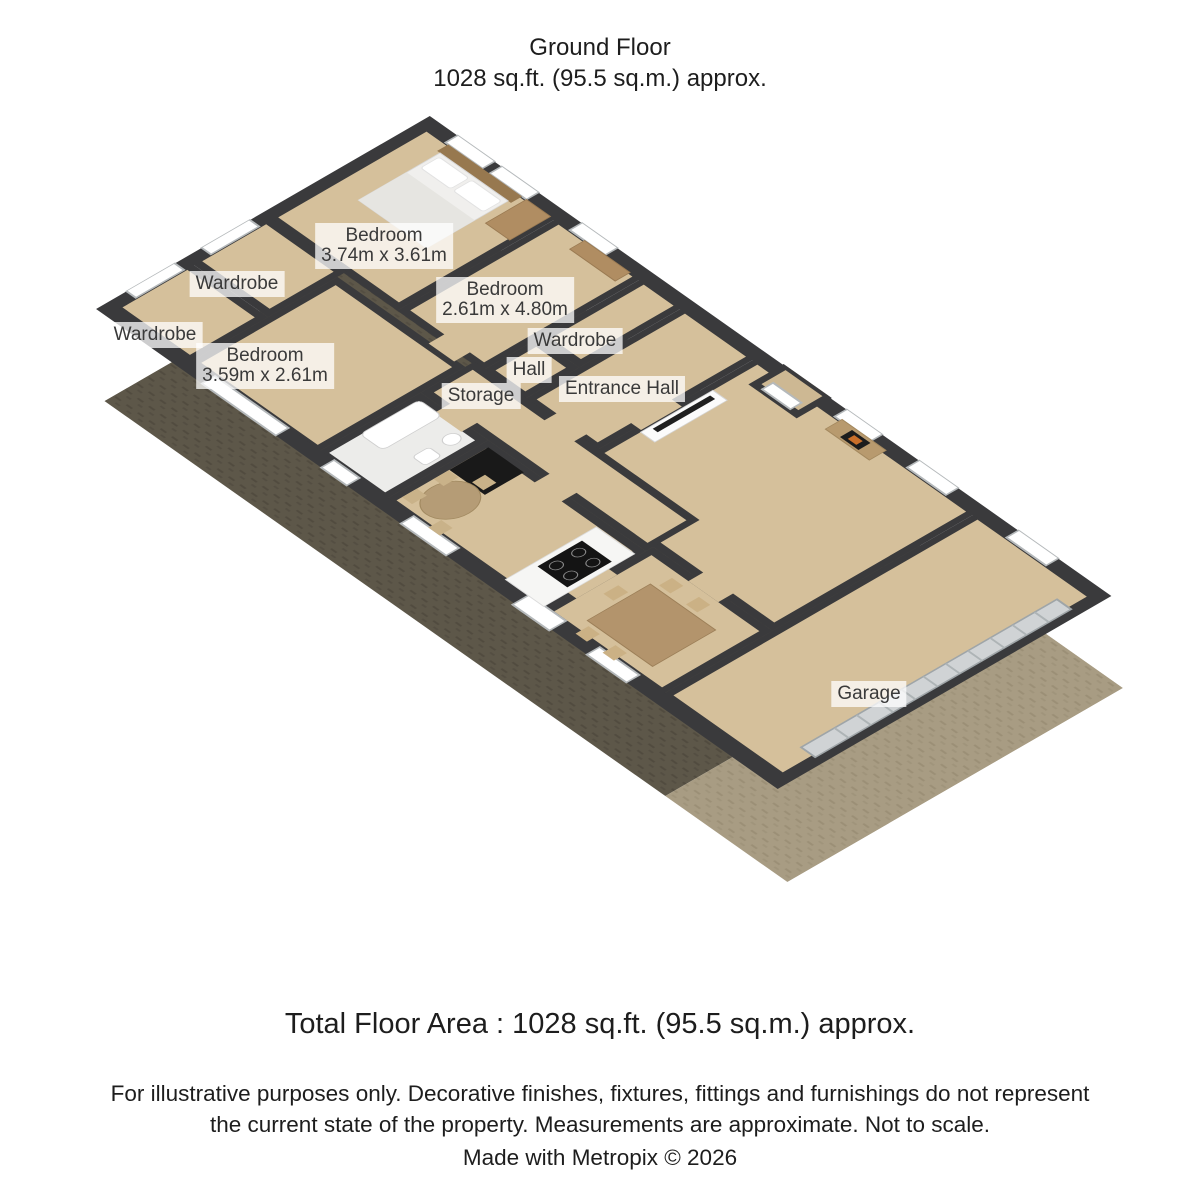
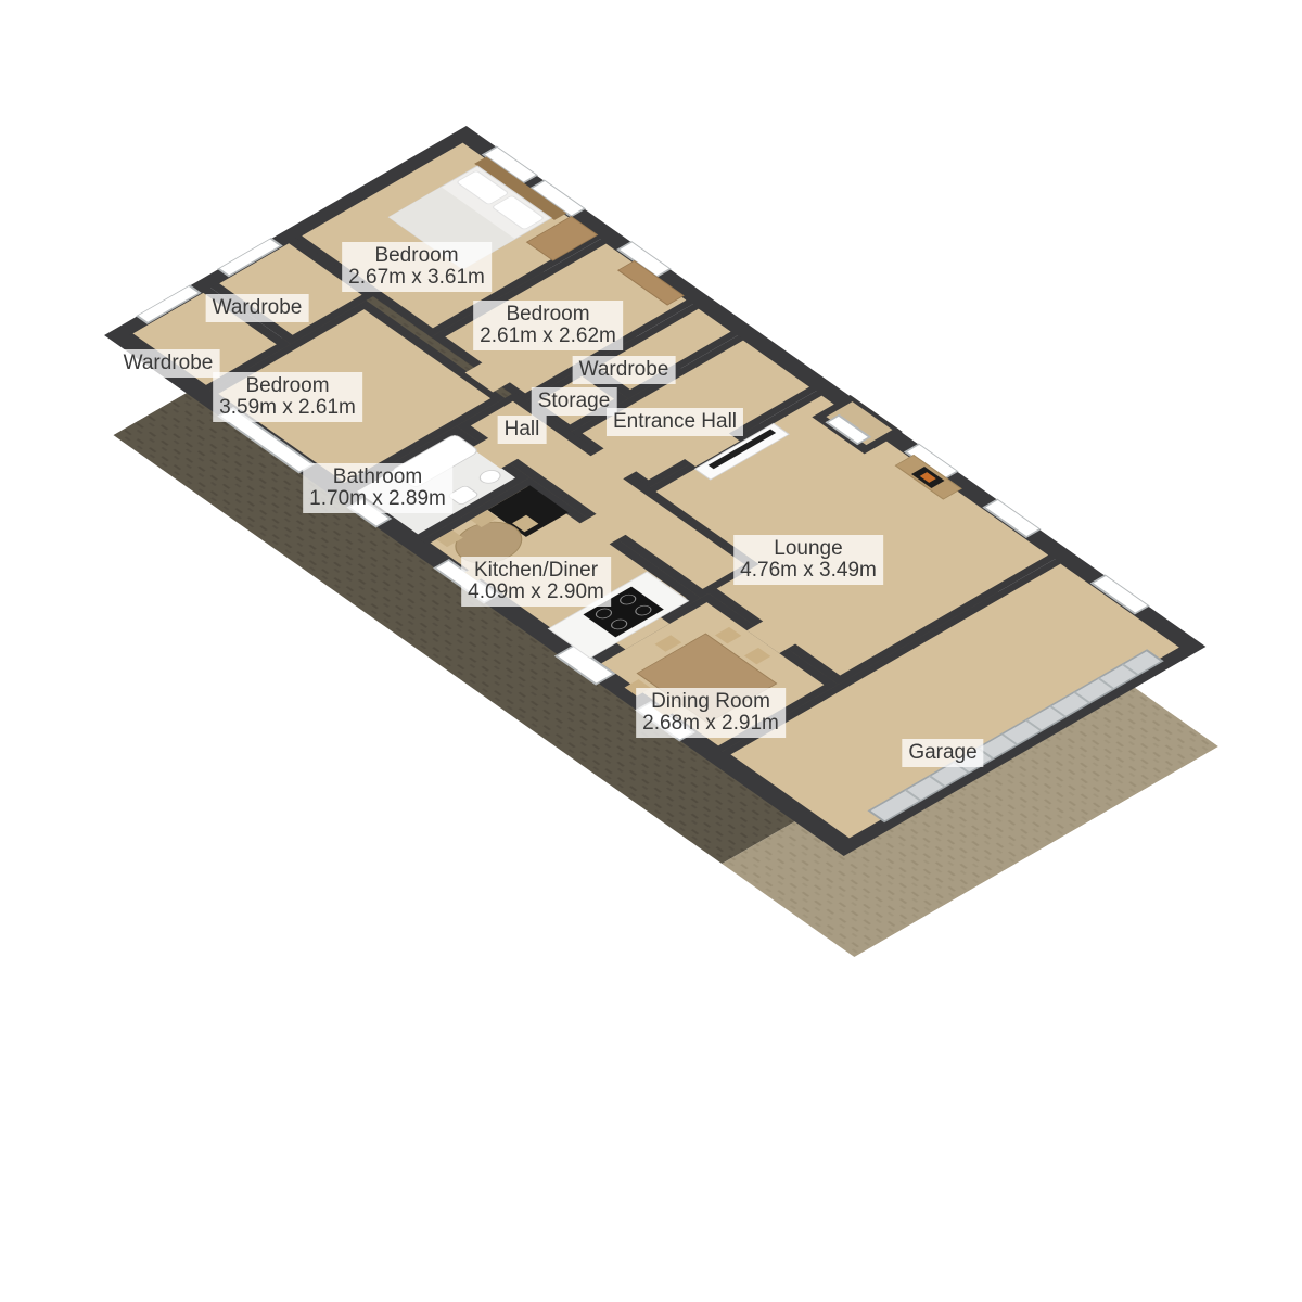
- Ground Floor
- 1028 sq.ft. (95.5 sq.m.) approx.
  Bedroom
- 3.74m x 3.61m
+ 2.67m x 3.61m
  Wardrobe
  Wardrobe
  Bedroom
- 2.61m x 4.80m
+ 2.61m x 2.62m
  Wardrobe
- Hall
+ Storage
  Bedroom
  3.59m x 2.61m
- Storage
+ Hall
  Entrance Hall
+ Bathroom
+ 1.70m x 2.89m
+ Kitchen/Diner
+ 4.09m x 2.90m
+ Lounge
+ 4.76m x 3.49m
+ Dining Room
+ 2.68m x 2.91m
  Garage
- Total Floor Area : 1028 sq.ft. (95.5 sq.m.) approx.
- For illustrative purposes only. Decorative finishes, fixtures, fittings and furnishings do not represent the current state of the property. Measurements are approximate. Not to scale.
- Made with Metropix © 2026
